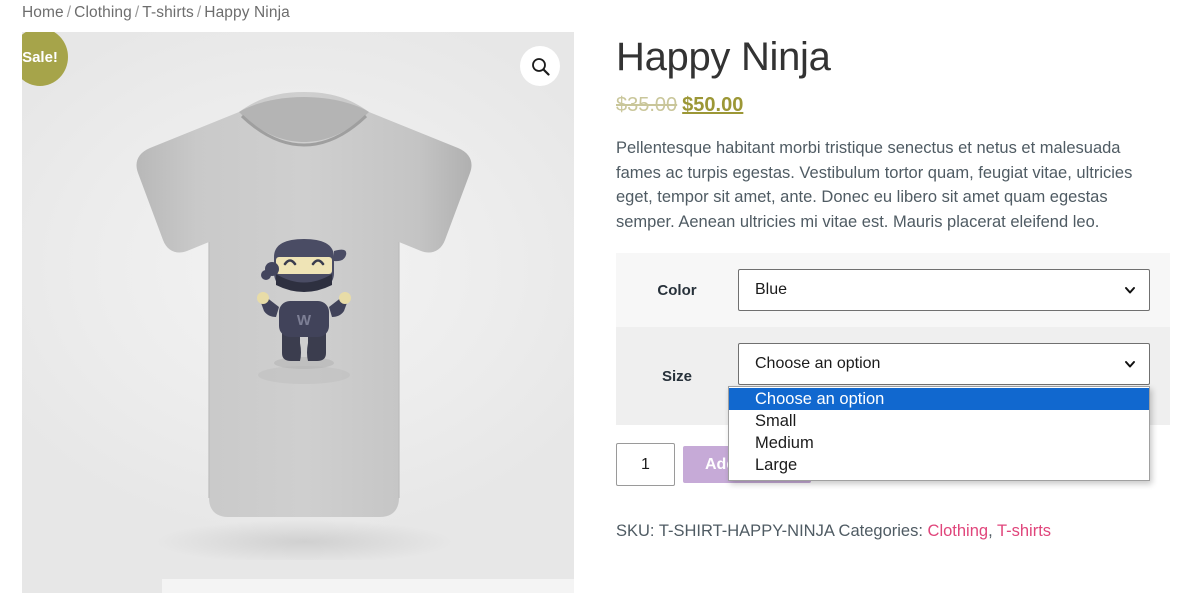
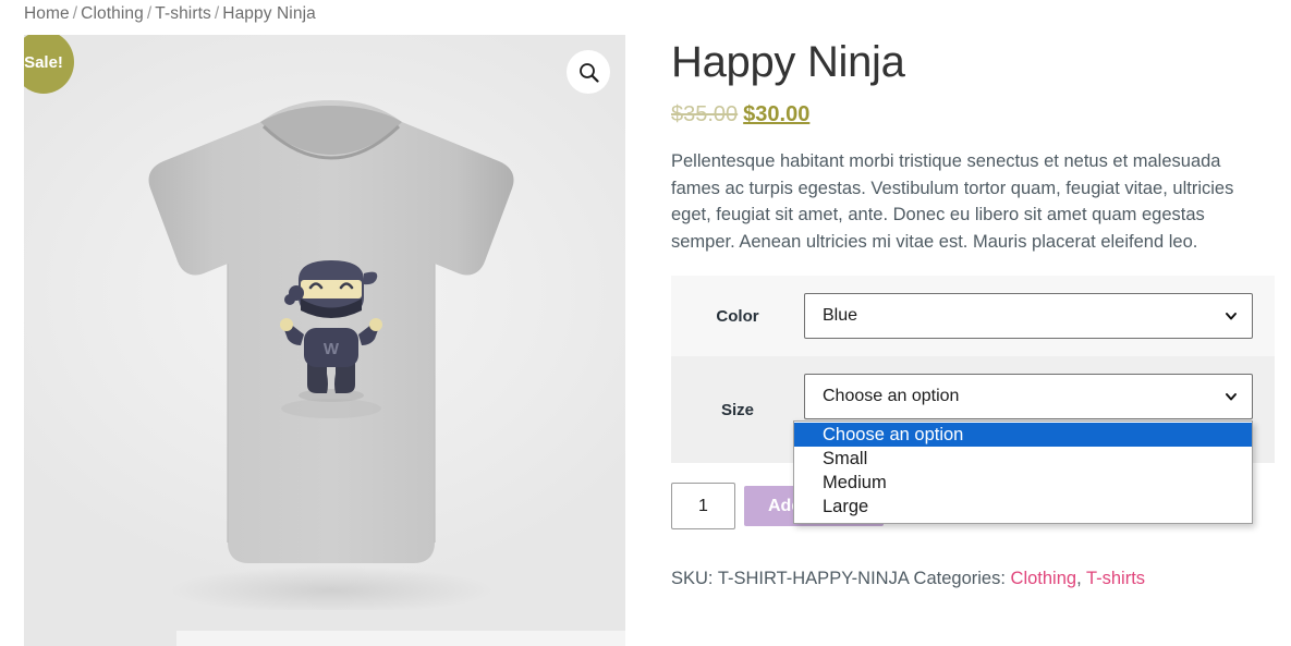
  Home / Clothing / T-shirts / Happy Ninja
  W
  Sale!
  Happy Ninja
- $35.00 $50.00
+ $35.00 $30.00
- Pellentesque habitant morbi tristique senectus et netus et malesuada fames ac turpis egestas. Vestibulum tortor quam, feugiat vitae, ultricies eget, tempor sit amet, ante. Donec eu libero sit amet quam egestas semper. Aenean ultricies mi vitae est. Mauris placerat eleifend leo.
+ Pellentesque habitant morbi tristique senectus et netus et malesuada fames ac turpis egestas. Vestibulum tortor quam, feugiat vitae, ultricies eget, feugiat sit amet, ante. Donec eu libero sit amet quam egestas semper. Aenean ultricies mi vitae est. Mauris placerat eleifend leo.
  Color	Blue
  Size	Choose an option
  1
  Choose an option
  Small
  Medium
  Large
  SKU: T-SHIRT-HAPPY-NINJA Categories: Clothing, T-shirts
